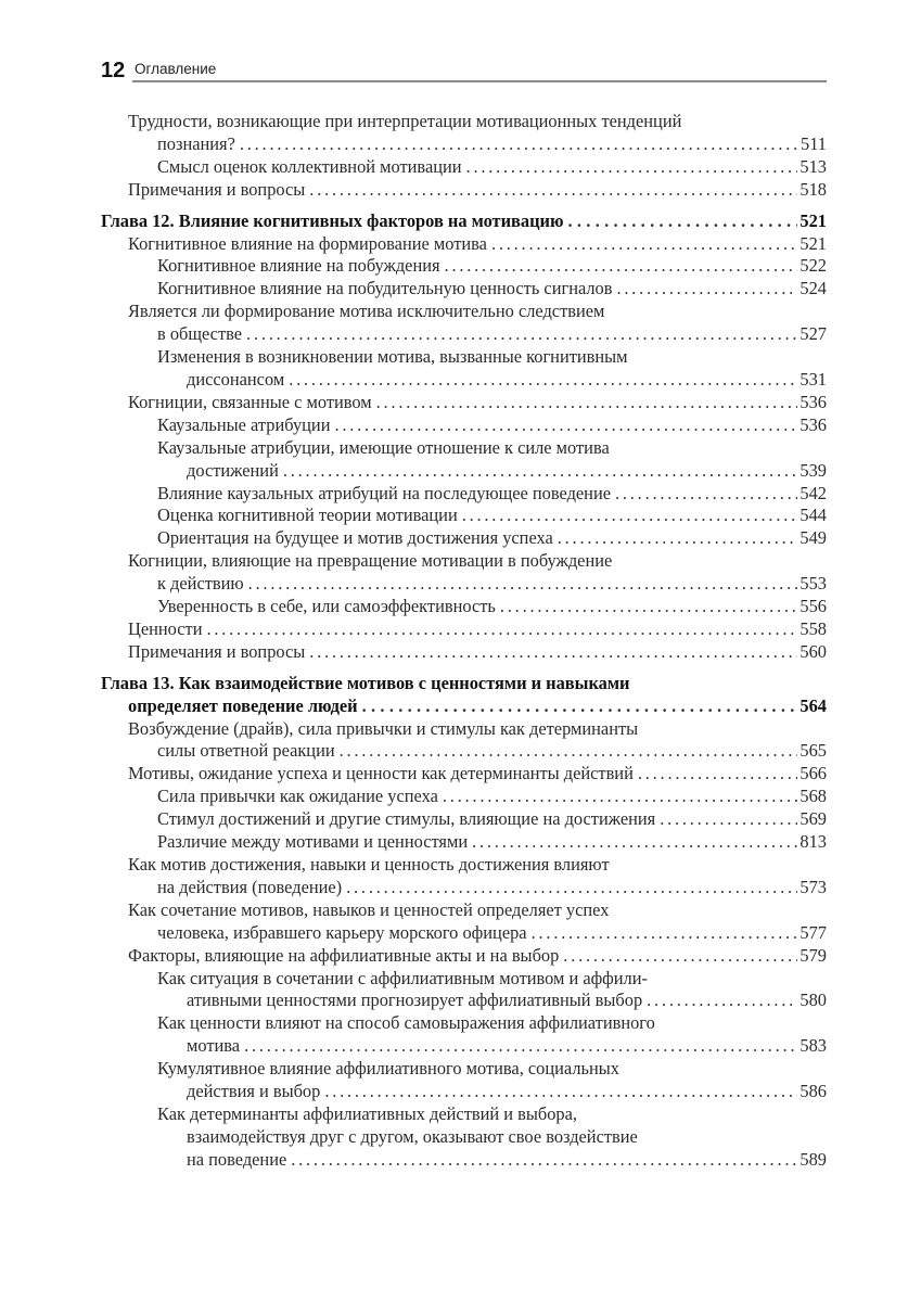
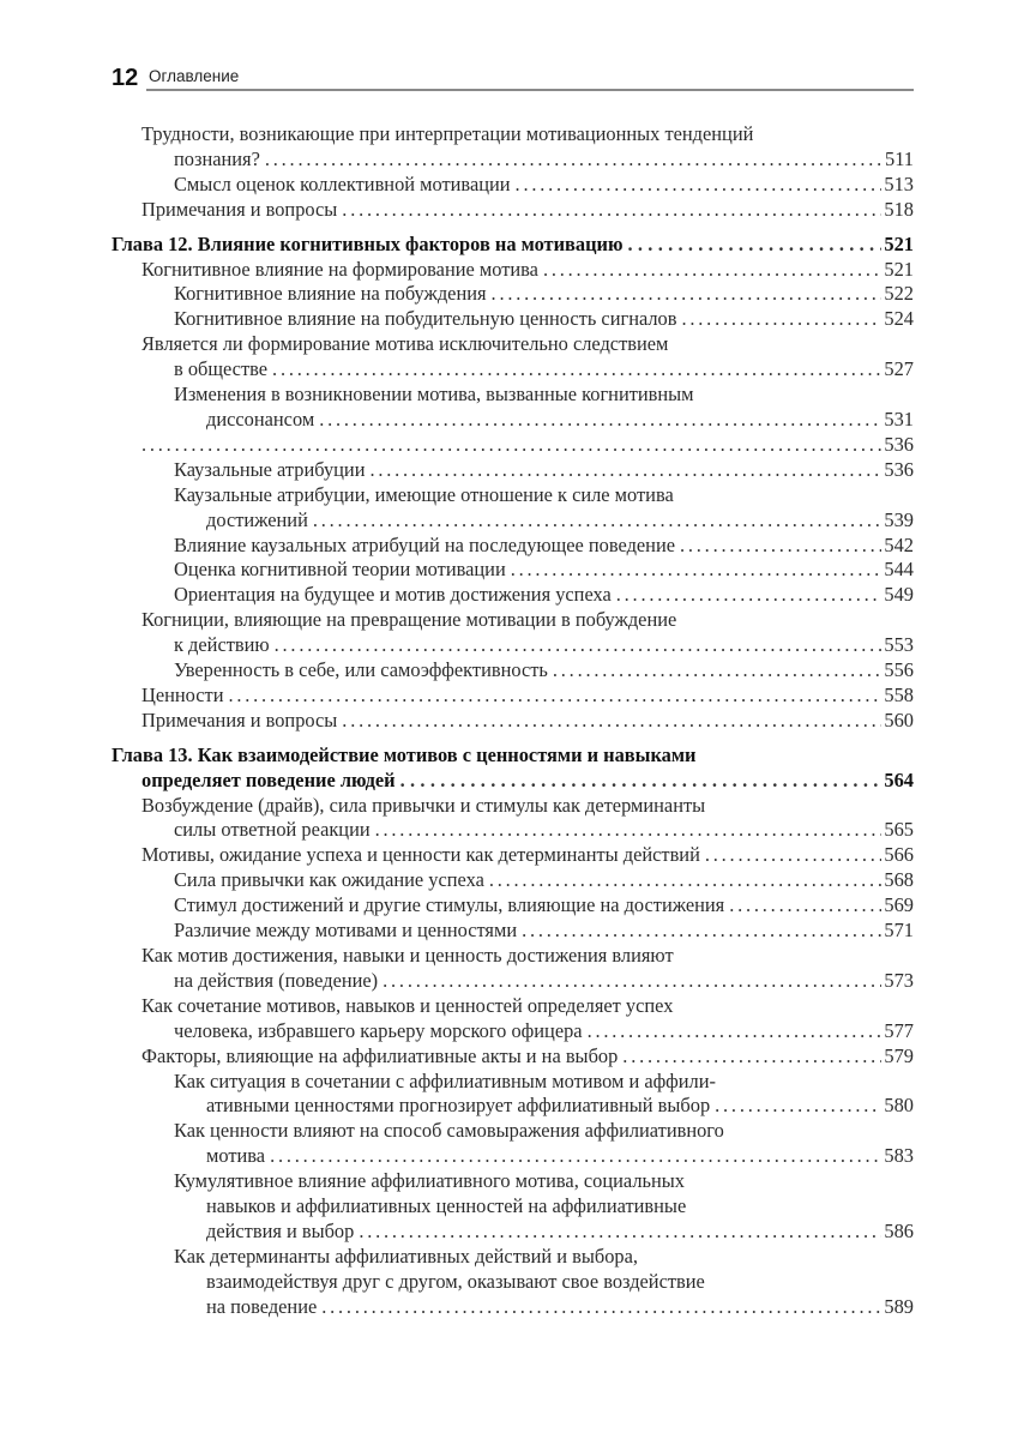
  12
  Оглавление
  Трудности, возникающие при интерпретации мотивационных тенденций
  познания?
  511
  Смысл оценок коллективной мотивации
  513
  Примечания и вопросы
  518
  Глава 12. Влияние когнитивных факторов на мотивацию
  521
  Когнитивное влияние на формирование мотива
  521
  Когнитивное влияние на побуждения
  522
  Когнитивное влияние на побудительную ценность сигналов
  524
  Является ли формирование мотива исключительно следствием
  в обществе
  527
  Изменения в возникновении мотива, вызванные когнитивным
  диссонансом
  531
- Когниции, связанные с мотивом
  536
  Каузальные атрибуции
  536
  Каузальные атрибуции, имеющие отношение к силе мотива
  достижений
  539
  Влияние каузальных атрибуций на последующее поведение
  542
  Оценка когнитивной теории мотивации
  544
  Ориентация на будущее и мотив достижения успеха
  549
  Когниции, влияющие на превращение мотивации в побуждение
  к действию
  553
  Уверенность в себе, или самоэффективность
  556
  Ценности
  558
  Примечания и вопросы
  560
  Глава 13. Как взаимодействие мотивов с ценностями и навыками
  определяет поведение людей
  564
  Возбуждение (драйв), сила привычки и стимулы как детерминанты
  силы ответной реакции
  565
  Мотивы, ожидание успеха и ценности как детерминанты действий
  566
  Сила привычки как ожидание успеха
  568
  Стимул достижений и другие стимулы, влияющие на достижения
  569
  Различие между мотивами и ценностями
- 813
+ 571
  Как мотив достижения, навыки и ценность достижения влияют
  на действия (поведение)
  573
  Как сочетание мотивов, навыков и ценностей определяет успех
  человека, избравшего карьеру морского офицера
  577
  Факторы, влияющие на аффилиативные акты и на выбор
  579
  Как ситуация в сочетании с аффилиативным мотивом и аффили-
  ативными ценностями прогнозирует аффилиативный выбор
  580
  Как ценности влияют на способ самовыражения аффилиативного
  мотива
  583
  Кумулятивное влияние аффилиативного мотива, социальных
+ навыков и аффилиативных ценностей на аффилиативные
  действия и выбор
  586
  Как детерминанты аффилиативных действий и выбора,
  взаимодействуя друг с другом, оказывают свое воздействие
  на поведение
  589
